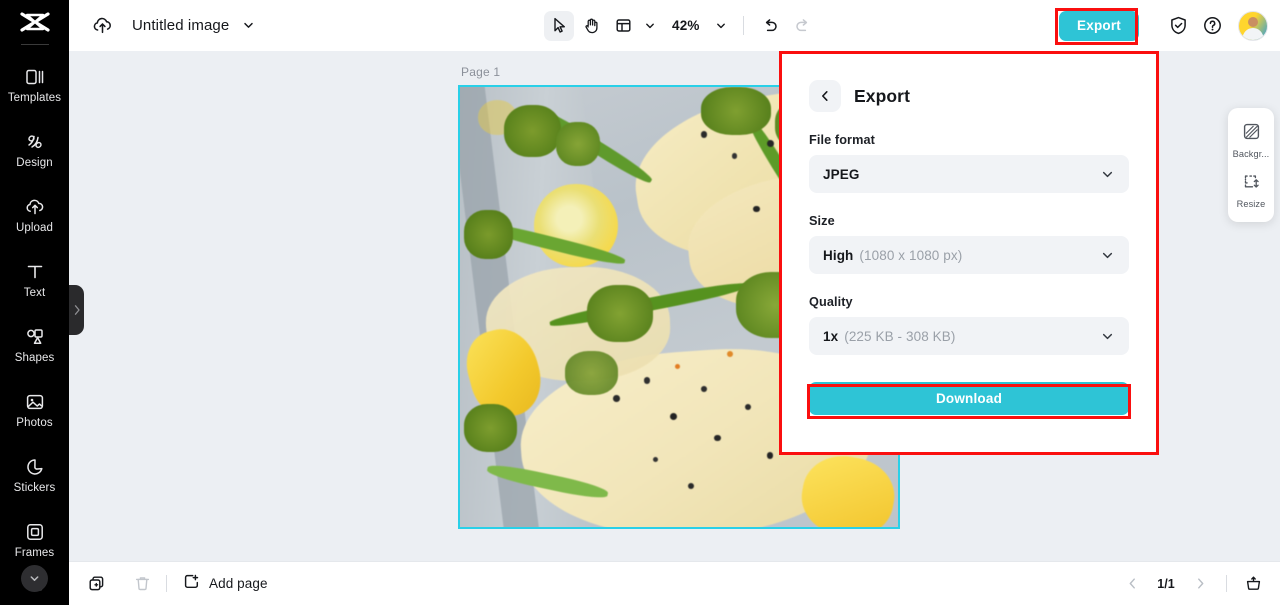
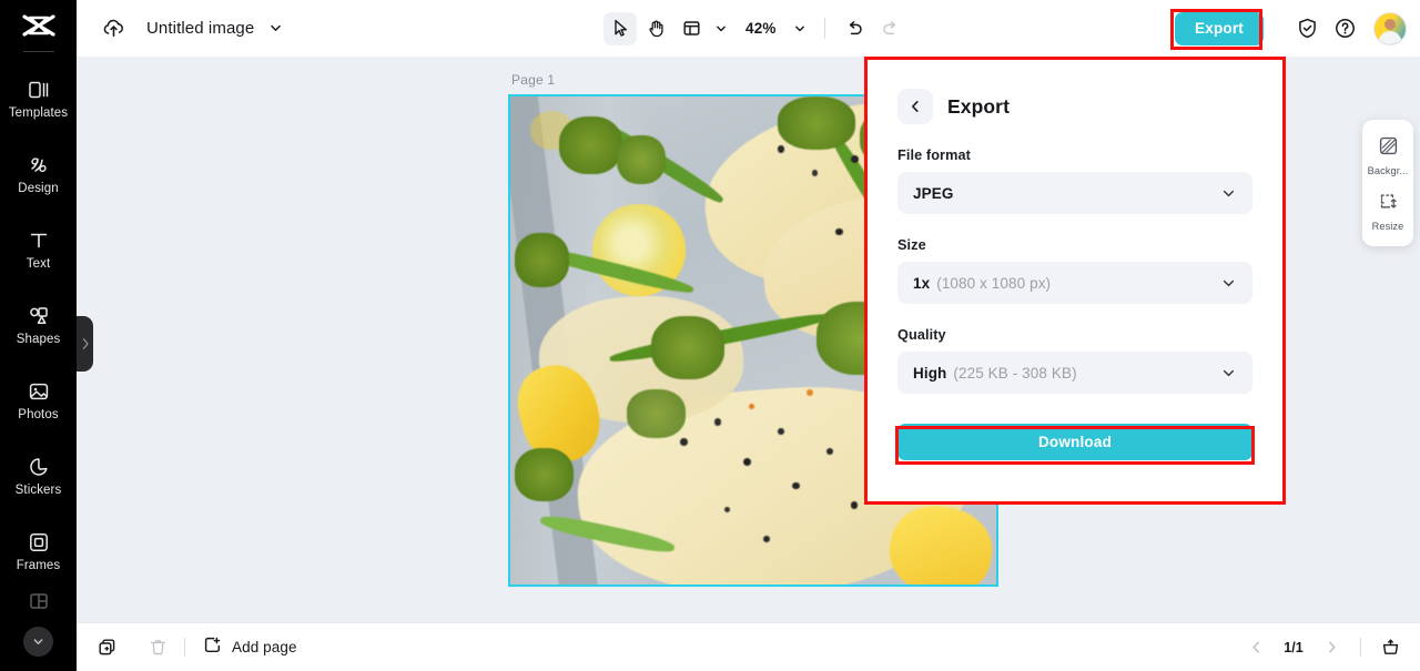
  Templates
  Design
- Upload
  Text
  Shapes
  Photos
  Stickers
  Frames
  Untitled image
  42%
  Export
  Page 1
  Backgr...
  Resize
  Export
  File format
  JPEG
  Size
- High
+ 1x
  (1080 x 1080 px)
  Quality
- 1x
+ High
  (225 KB - 308 KB)
  Download
  Add page
  1/1
